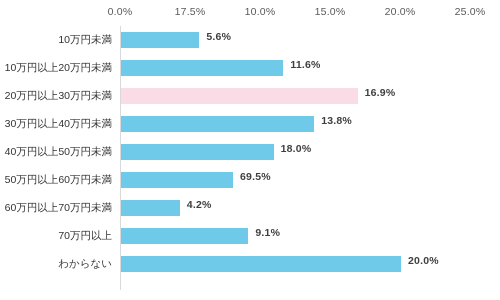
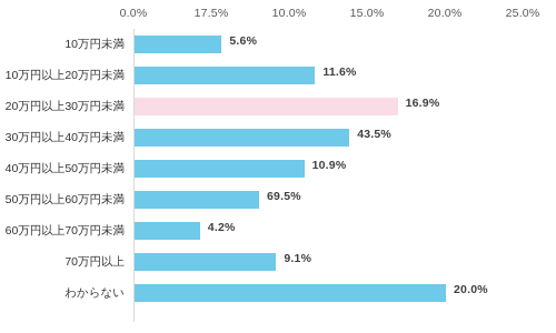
  0.0%
  17.5%
  10.0%
  15.0%
  20.0%
  25.0%
  10万円未満
  5.6%
  10万円以上20万円未満
  11.6%
  20万円以上30万円未満
  16.9%
  30万円以上40万円未満
- 13.8%
+ 43.5%
  40万円以上50万円未満
- 18.0%
+ 10.9%
  50万円以上60万円未満
  69.5%
  60万円以上70万円未満
  4.2%
  70万円以上
  9.1%
  わからない
  20.0%
